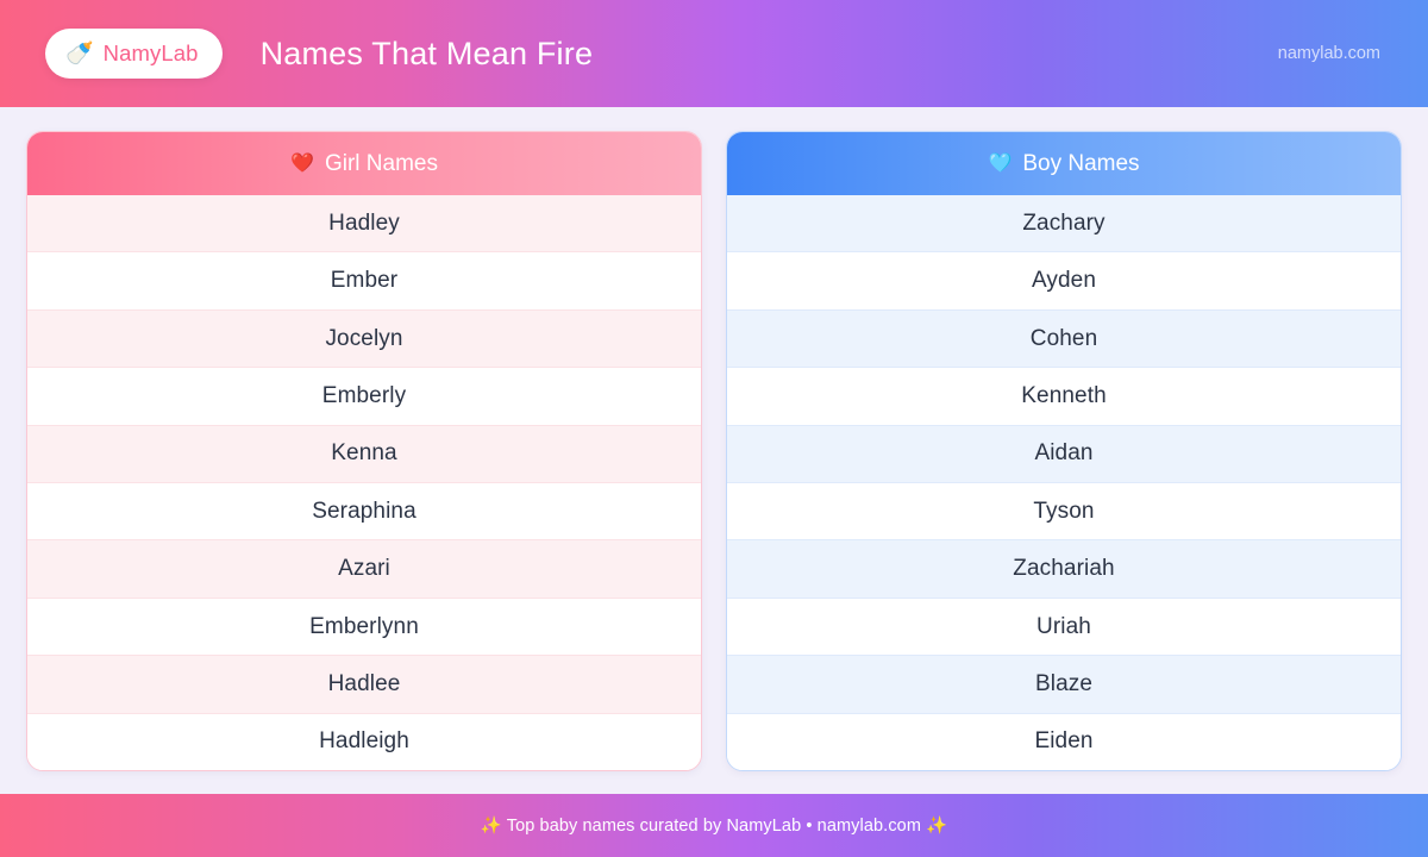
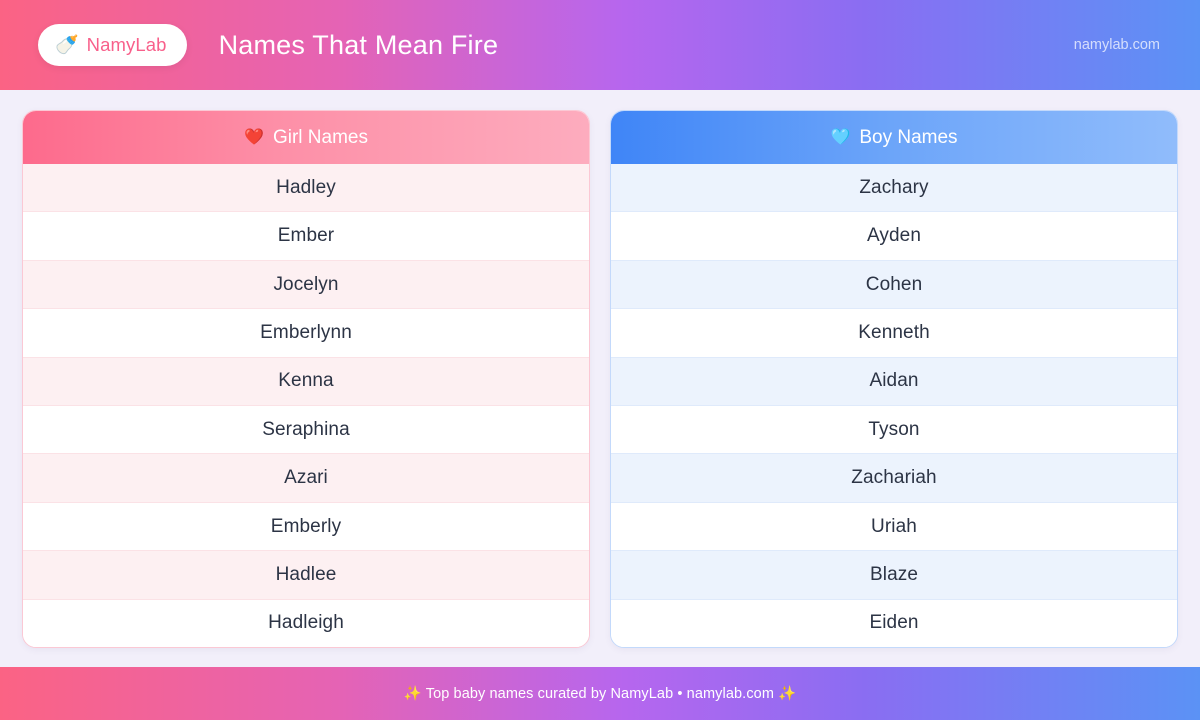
  🍼
  NamyLab
  Names That Mean Fire
  namylab.com
  ❤️
  Girl Names
  Hadley
  Ember
  Jocelyn
- Emberly
+ Emberlynn
  Kenna
  Seraphina
  Azari
- Emberlynn
+ Emberly
  Hadlee
  Hadleigh
  🩵
  Boy Names
  Zachary
  Ayden
  Cohen
  Kenneth
  Aidan
  Tyson
  Zachariah
  Uriah
  Blaze
  Eiden
  ✨ Top baby names curated by NamyLab • namylab.com ✨
